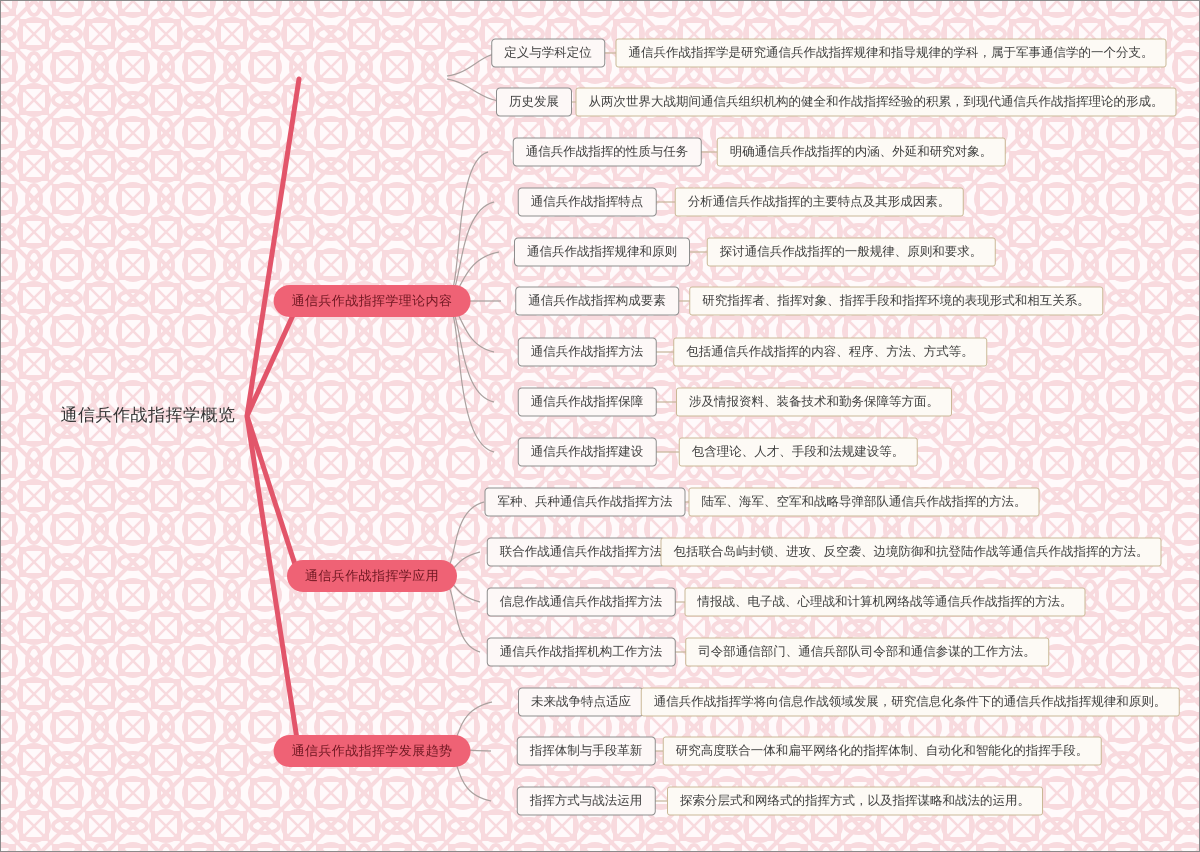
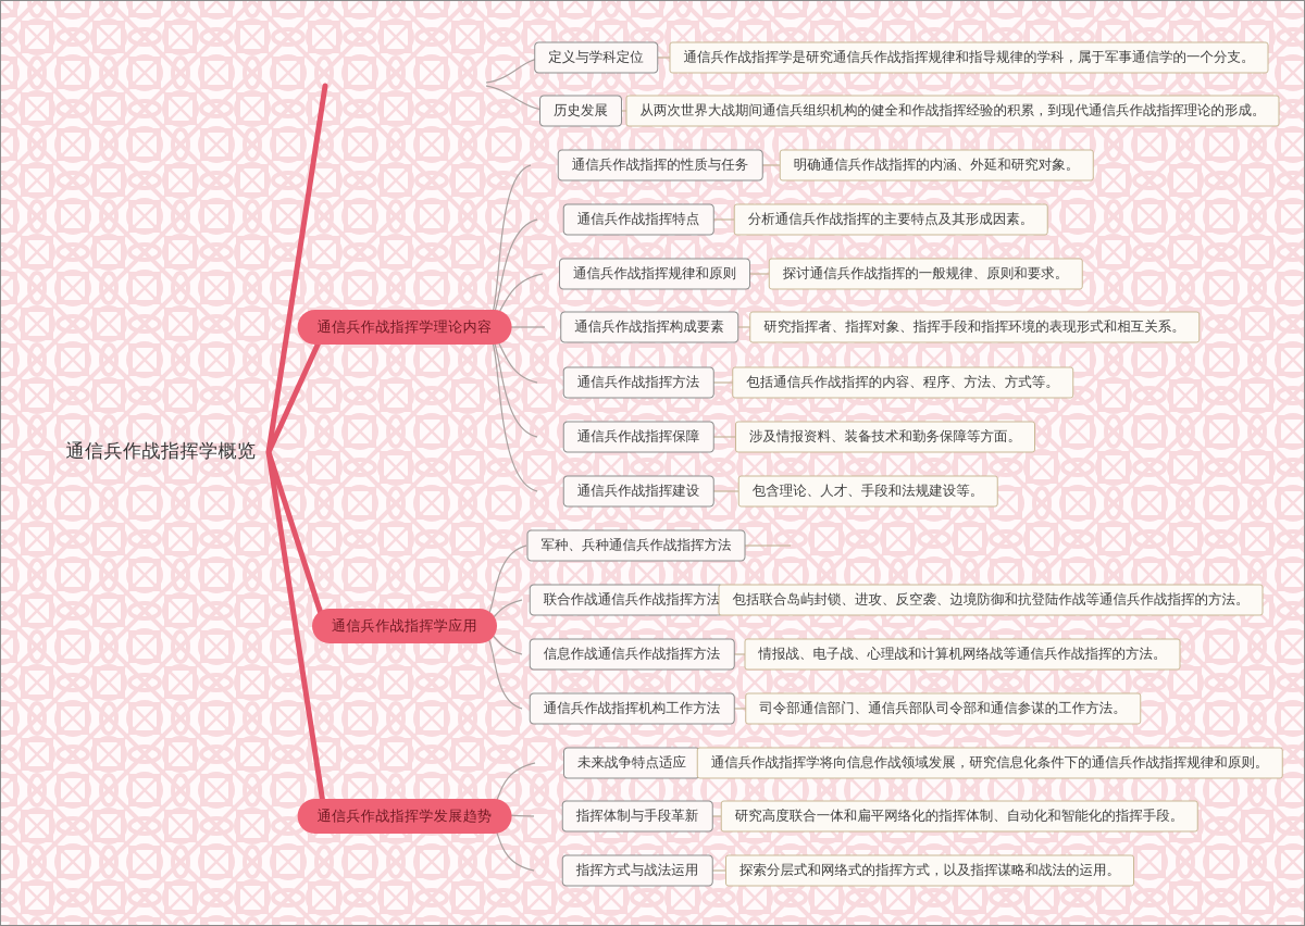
  通信兵作战指挥学概览
  定义与学科定位
  通信兵作战指挥学是研究通信兵作战指挥规律和指导规律的学科，属于军事通信学的一个分支。
  历史发展
  从两次世界大战期间通信兵组织机构的健全和作战指挥经验的积累，到现代通信兵作战指挥理论的形成。
  通信兵作战指挥学理论内容
  通信兵作战指挥的性质与任务
  明确通信兵作战指挥的内涵、外延和研究对象。
  通信兵作战指挥特点
  分析通信兵作战指挥的主要特点及其形成因素。
  通信兵作战指挥规律和原则
  探讨通信兵作战指挥的一般规律、原则和要求。
  通信兵作战指挥构成要素
  研究指挥者、指挥对象、指挥手段和指挥环境的表现形式和相互关系。
  通信兵作战指挥方法
  包括通信兵作战指挥的内容、程序、方法、方式等。
  通信兵作战指挥保障
  涉及情报资料、装备技术和勤务保障等方面。
  通信兵作战指挥建设
  包含理论、人才、手段和法规建设等。
  通信兵作战指挥学应用
  军种、兵种通信兵作战指挥方法
- 陆军、海军、空军和战略导弹部队通信兵作战指挥的方法。
  联合作战通信兵作战指挥方法
  包括联合岛屿封锁、进攻、反空袭、边境防御和抗登陆作战等通信兵作战指挥的方法。
  信息作战通信兵作战指挥方法
  情报战、电子战、心理战和计算机网络战等通信兵作战指挥的方法。
  通信兵作战指挥机构工作方法
  司令部通信部门、通信兵部队司令部和通信参谋的工作方法。
  通信兵作战指挥学发展趋势
  未来战争特点适应
  通信兵作战指挥学将向信息作战领域发展，研究信息化条件下的通信兵作战指挥规律和原则。
  指挥体制与手段革新
  研究高度联合一体和扁平网络化的指挥体制、自动化和智能化的指挥手段。
  指挥方式与战法运用
  探索分层式和网络式的指挥方式，以及指挥谋略和战法的运用。
